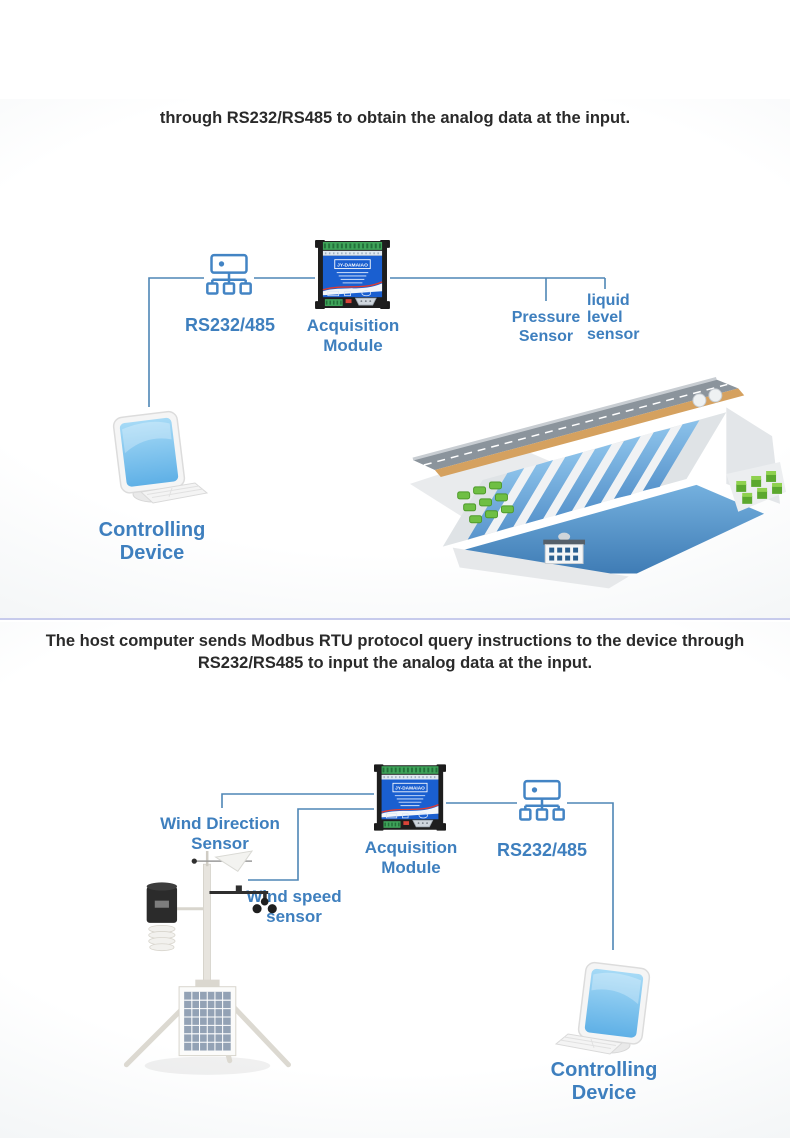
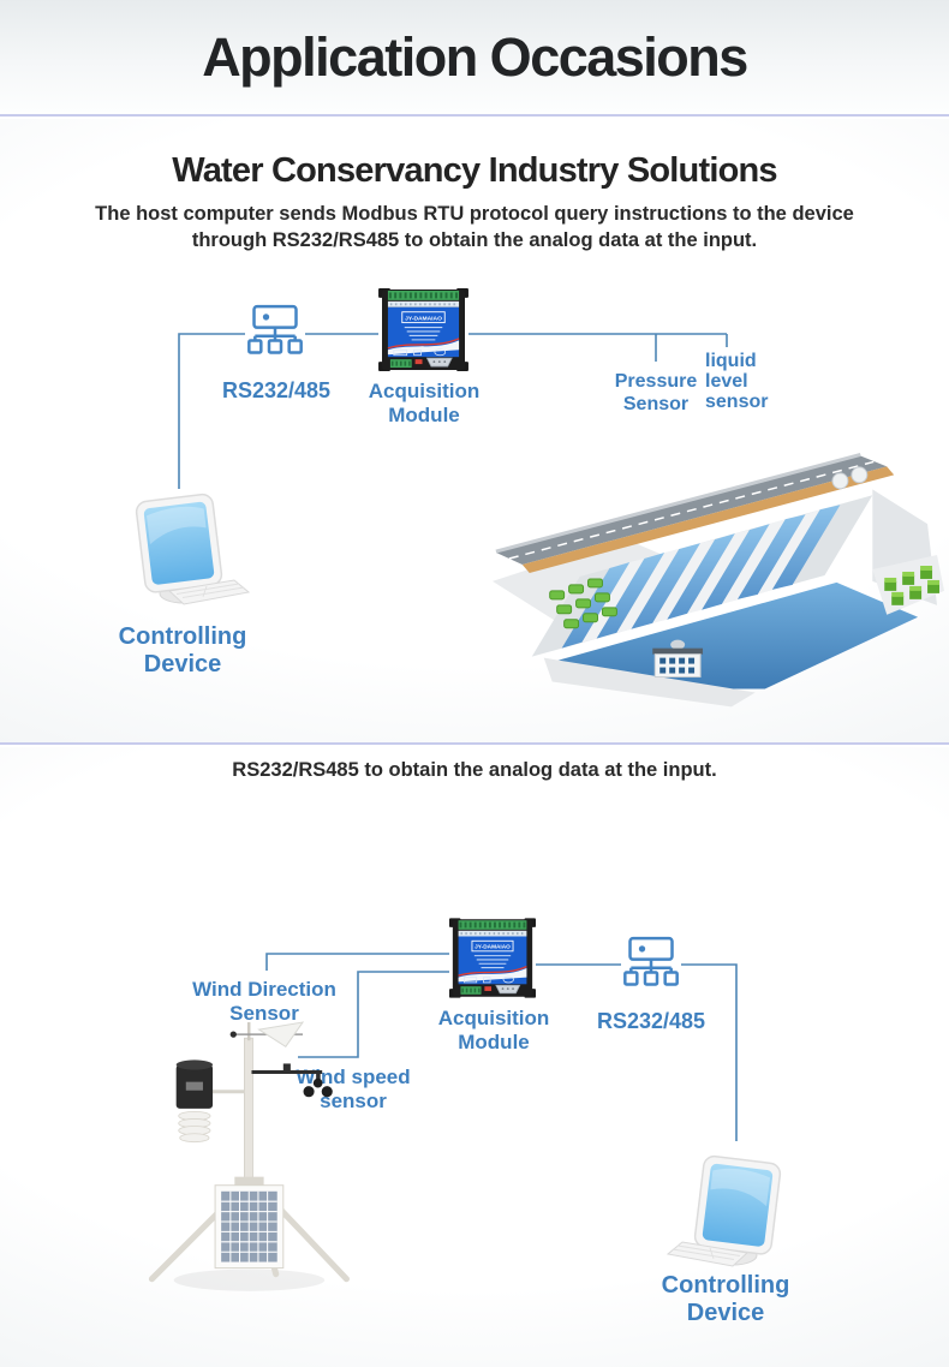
+ Application Occasions
+ Water Conservancy Industry Solutions
+ The host computer sends Modbus RTU protocol query instructions to the device
  through RS232/RS485 to obtain the analog data at the input.
  RS232/485
  Acquisition
  Module
  Pressure
  Sensor
  liquid
  level
  sensor
  Controlling
  Device
- The host computer sends Modbus RTU protocol query instructions to the device through
- RS232/RS485 to input the analog data at the input.
+ RS232/RS485 to obtain the analog data at the input.
  Wind Direction
  Sensor
  Wnd speed
  sensor
  Acquisition
  Module
  RS232/485
  Controlling
  Device
